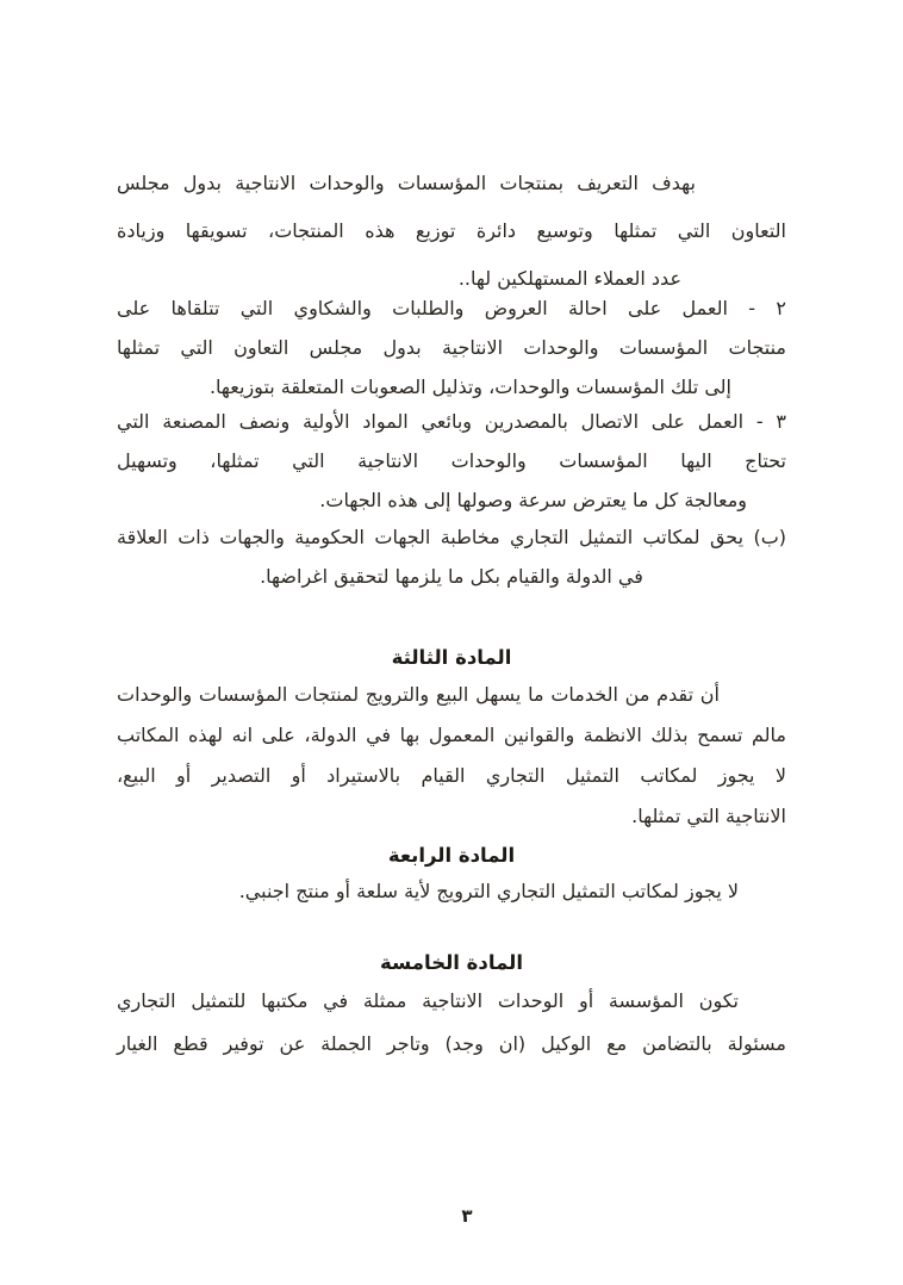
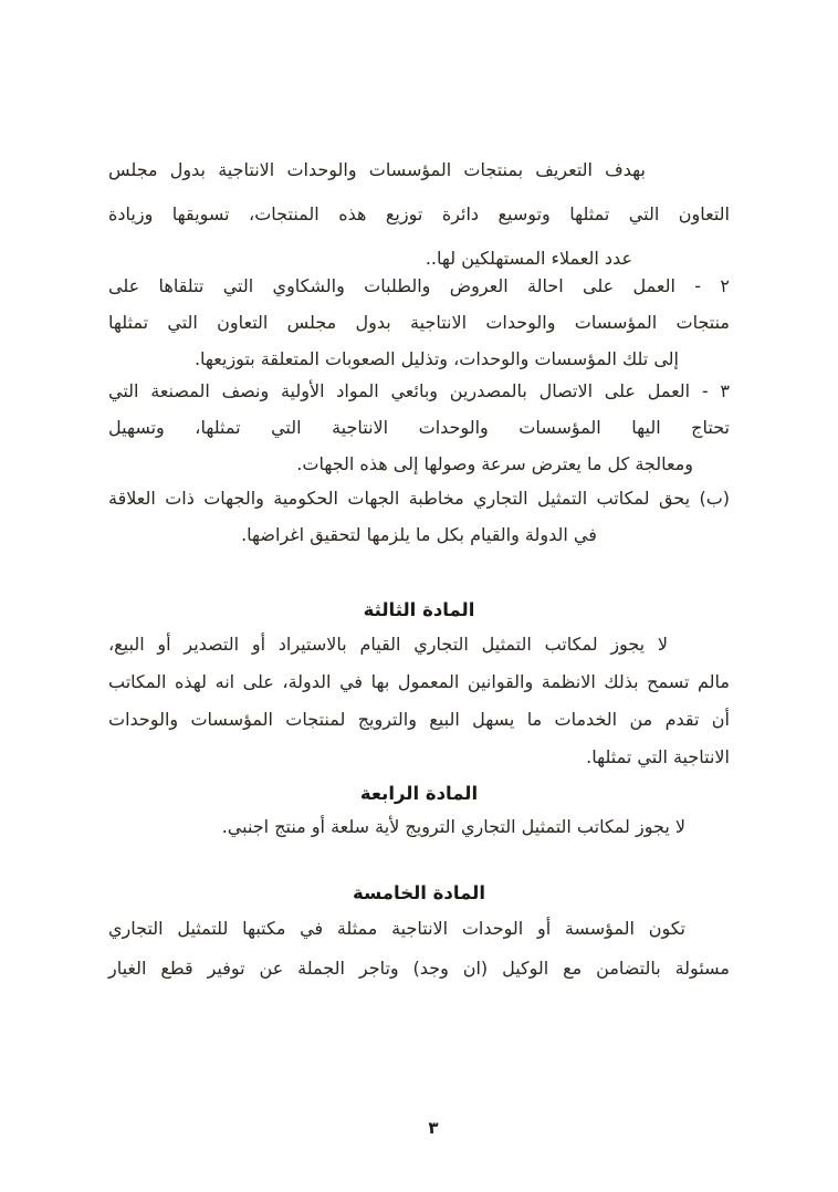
  بهدف التعريف بمنتجات المؤسسات والوحدات الانتاجية بدول مجلس
  التعاون التي تمثلها وتوسيع دائرة توزيع هذه المنتجات، تسويقها وزيادة
  عدد العملاء المستهلكين لها..
  ٢ - العمل على احالة العروض والطلبات والشكاوي التي تتلقاها على
  منتجات المؤسسات والوحدات الانتاجية بدول مجلس التعاون التي تمثلها
  إلى تلك المؤسسات والوحدات، وتذليل الصعوبات المتعلقة بتوزيعها.
  ٣ - العمل على الاتصال بالمصدرين وبائعي المواد الأولية ونصف المصنعة التي
  تحتاج اليها المؤسسات والوحدات الانتاجية التي تمثلها، وتسهيل
  ومعالجة كل ما يعترض سرعة وصولها إلى هذه الجهات.
  (ب) يحق لمكاتب التمثيل التجاري مخاطبة الجهات الحكومية والجهات ذات العلاقة
  في الدولة والقيام بكل ما يلزمها لتحقيق اغراضها.
  المادة الثالثة
- أن تقدم من الخدمات ما يسهل البيع والترويج لمنتجات المؤسسات والوحدات
+ لا يجوز لمكاتب التمثيل التجاري القيام بالاستيراد أو التصدير أو البيع،
  مالم تسمح بذلك الانظمة والقوانين المعمول بها في الدولة، على انه لهذه المكاتب
- لا يجوز لمكاتب التمثيل التجاري القيام بالاستيراد أو التصدير أو البيع،
+ أن تقدم من الخدمات ما يسهل البيع والترويج لمنتجات المؤسسات والوحدات
  الانتاجية التي تمثلها.
  المادة الرابعة
  لا يجوز لمكاتب التمثيل التجاري الترويج لأية سلعة أو منتج اجنبي.
  المادة الخامسة
  تكون المؤسسة أو الوحدات الانتاجية ممثلة في مكتبها للتمثيل التجاري
  مسئولة بالتضامن مع الوكيل (ان وجد) وتاجر الجملة عن توفير قطع الغيار
  ٣
